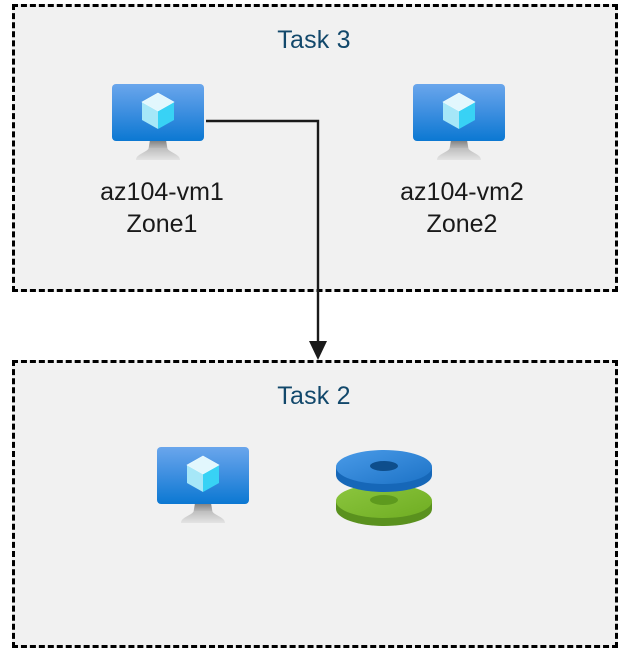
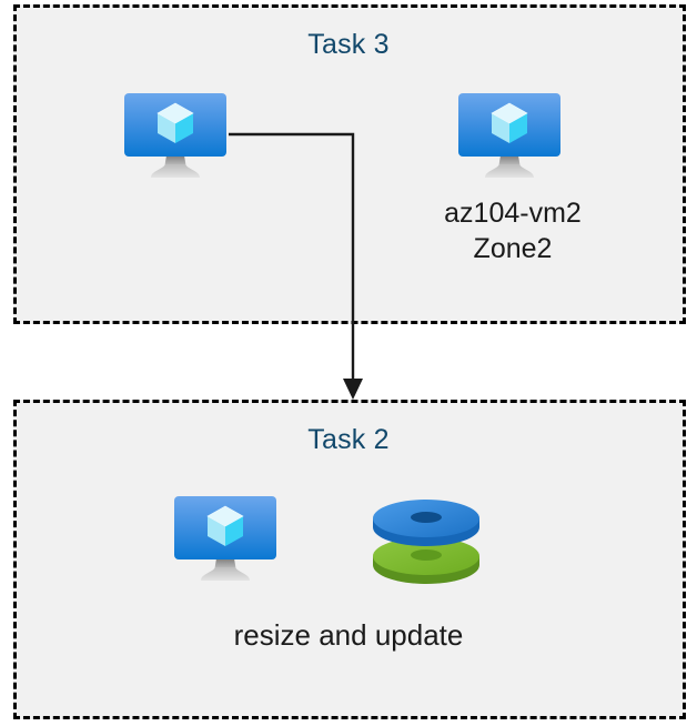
  Task 3
- az104-vm1
- Zone1
  az104-vm2
  Zone2
  Task 2
+ resize and update
